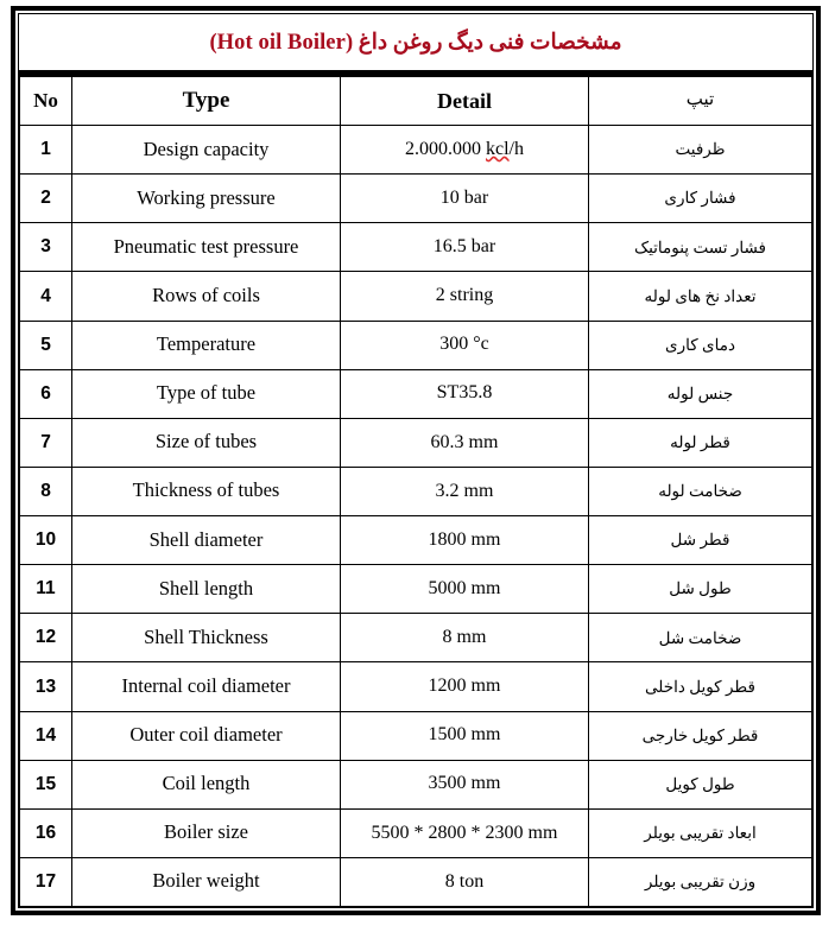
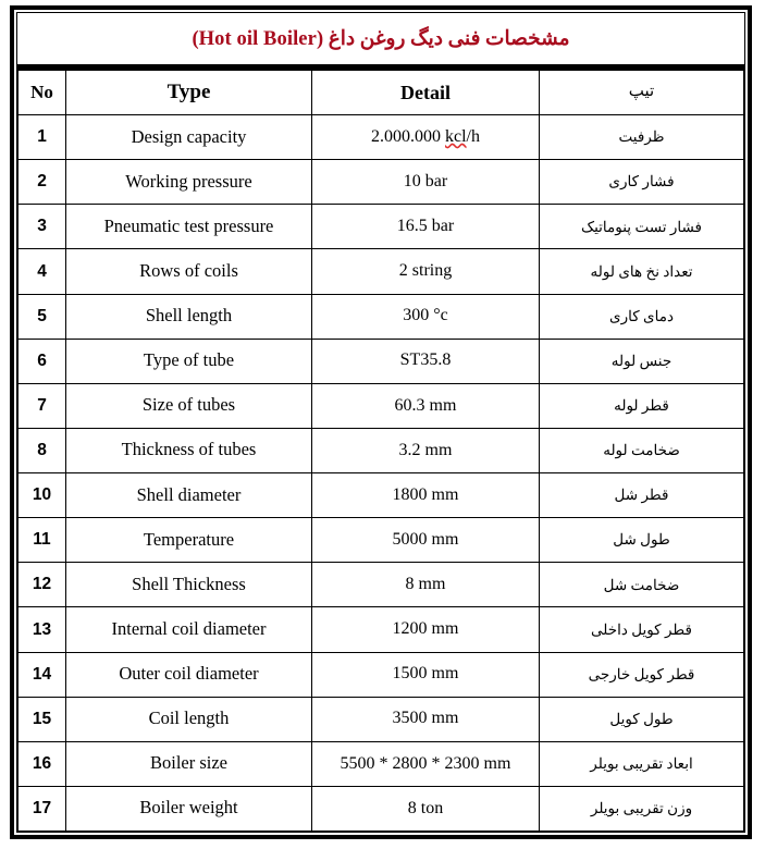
  مشخصات فنی دیگ روغن داغ (Hot oil Boiler)
  No	Type	Detail	تیپ
  1	Design capacity	2.000.000 kcl/h	ظرفیت
  2	Working pressure	10 bar	فشار کاری
  3	Pneumatic test pressure	16.5 bar	فشار تست پنوماتیک
  4	Rows of coils	2 string	تعداد نخ های لوله
- 5	Temperature	300 °c	دمای کاری
+ 5	Shell length	300 °c	دمای کاری
  6	Type of tube	ST35.8	جنس لوله
  7	Size of tubes	60.3 mm	قطر لوله
  8	Thickness of tubes	3.2 mm	ضخامت لوله
  10	Shell diameter	1800 mm	قطر شل
- 11	Shell length	5000 mm	طول شل
+ 11	Temperature	5000 mm	طول شل
  12	Shell Thickness	8 mm	ضخامت شل
  13	Internal coil diameter	1200 mm	قطر کویل داخلی
  14	Outer coil diameter	1500 mm	قطر کویل خارجی
  15	Coil length	3500 mm	طول کویل
  16	Boiler size	5500 * 2800 * 2300 mm	ابعاد تقریبی بویلر
  17	Boiler weight	8 ton	وزن تقریبی بویلر
